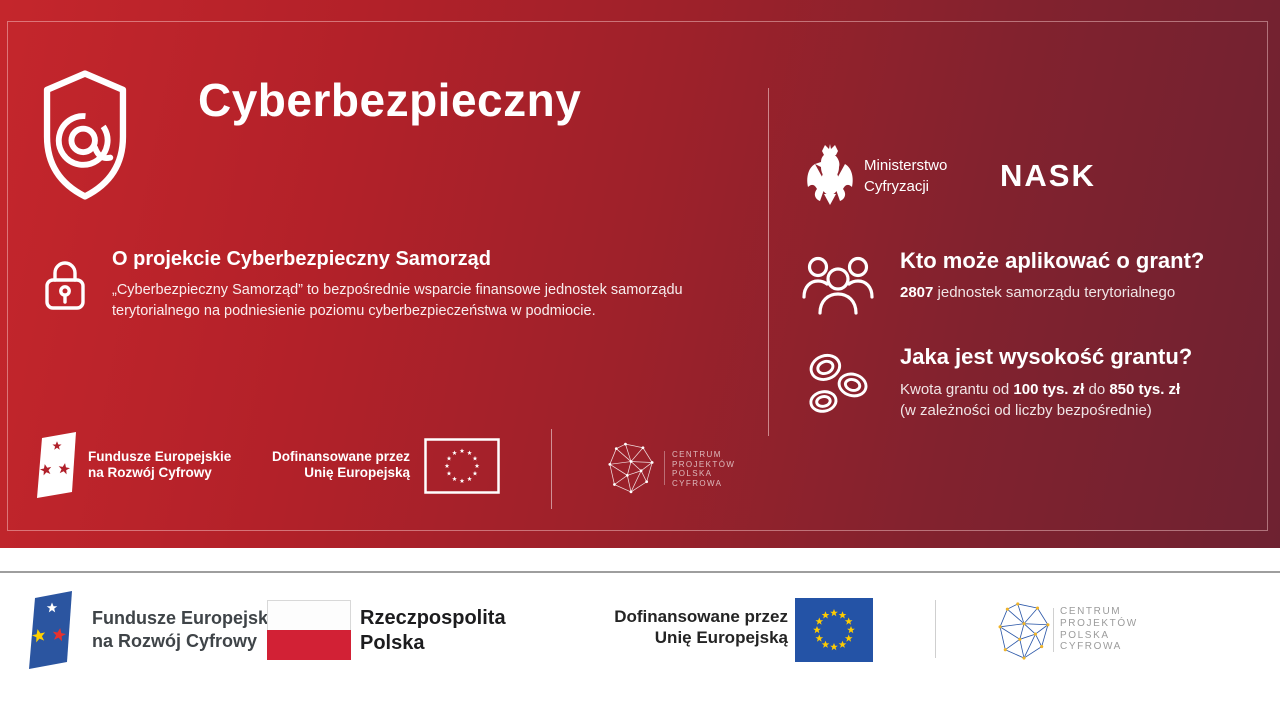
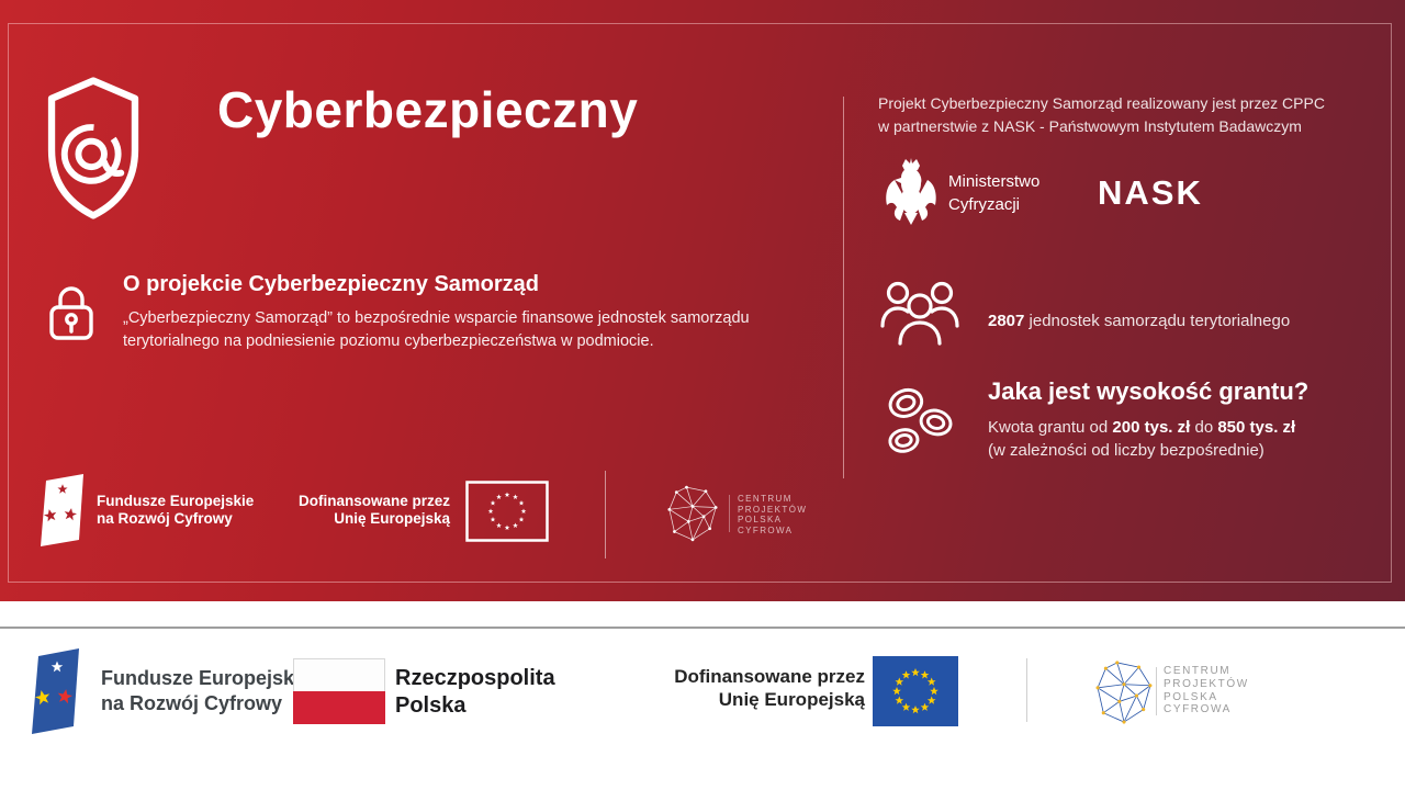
  Cyberbezpieczny
+ Projekt Cyberbezpieczny Samorząd realizowany jest przez CPPC
+ w partnerstwie z NASK - Państwowym Instytutem Badawczym
  Ministerstwo
  Cyfryzacji
  NASK
  O projekcie Cyberbezpieczny Samorząd
  „Cyberbezpieczny Samorząd” to bezpośrednie wsparcie finansowe jednostek samorządu terytorialnego na podniesienie poziomu cyberbezpieczeństwa w podmiocie.
- Kto może aplikować o grant?
  2807 jednostek samorządu terytorialnego
  Jaka jest wysokość grantu?
- Kwota grantu od 100 tys. zł do 850 tys. zł
+ Kwota grantu od 200 tys. zł do 850 tys. zł
  (w zależności od liczby bezpośrednie)
  Fundusze Europejskie
  na Rozwój Cyfrowy
  Dofinansowane przez
  Unię Europejską
  CENTRUM
  PROJEKTÓW
  POLSKA
  CYFROWA
  Fundusze Europejsk
  na Rozwój Cyfrowy
  Rzeczpospolita
  Polska
  Dofinansowane przez
  Unię Europejską
  CENTRUM
  PROJEKTÓW
  POLSKA
  CYFROWA
